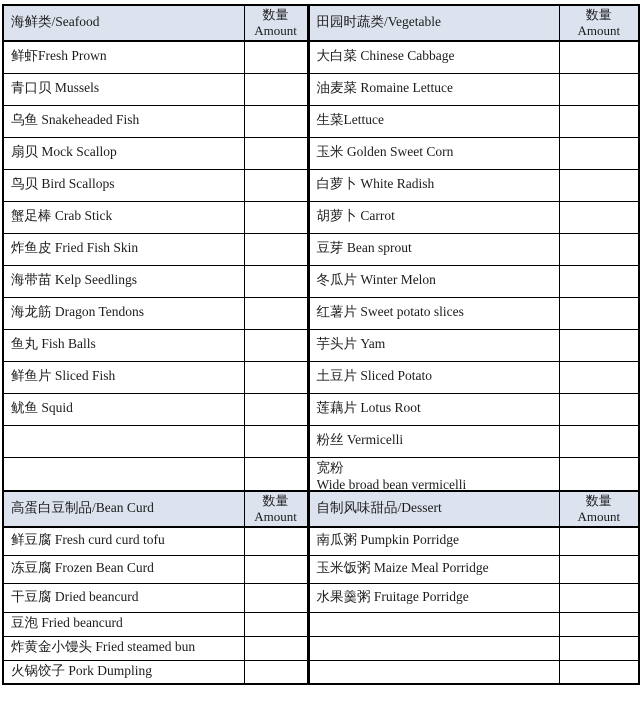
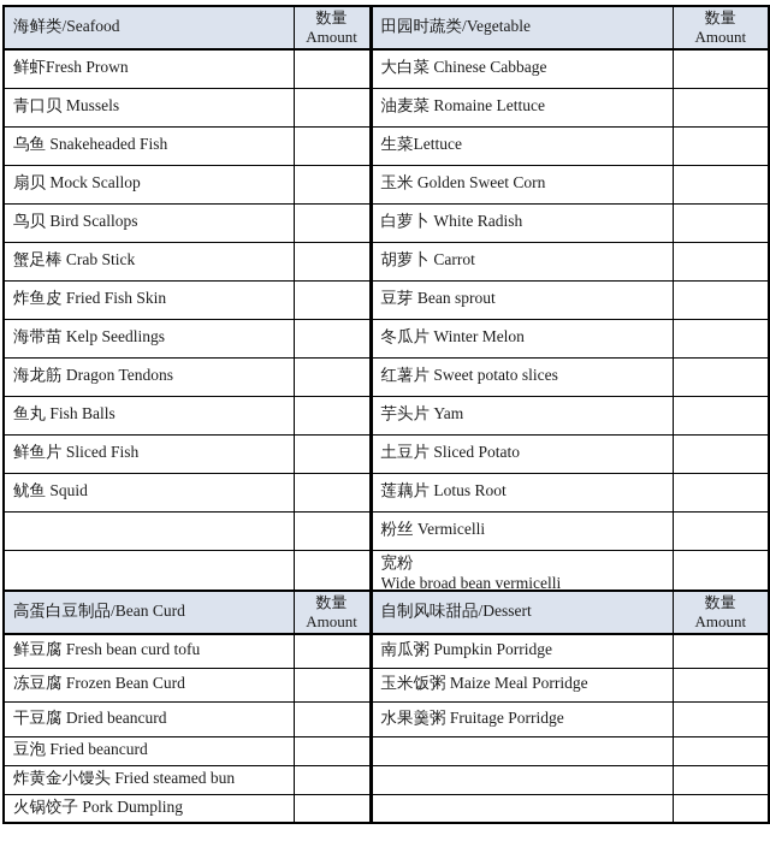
  海鲜类/Seafood	数量 Amount	田园时蔬类/Vegetable	数量 Amount
  鲜虾Fresh Prown		大白菜 Chinese Cabbage
  青口贝 Mussels		油麦菜 Romaine Lettuce
  乌鱼 Snakeheaded Fish		生菜Lettuce
  扇贝 Mock Scallop		玉米 Golden Sweet Corn
  鸟贝 Bird Scallops		白萝卜 White Radish
  蟹足棒 Crab Stick		胡萝卜 Carrot
  炸鱼皮 Fried Fish Skin		豆芽 Bean sprout
  海带苗 Kelp Seedlings		冬瓜片 Winter Melon
  海龙筋 Dragon Tendons		红薯片 Sweet potato slices
  鱼丸 Fish Balls		芋头片 Yam
  鲜鱼片 Sliced Fish		土豆片 Sliced Potato
  鱿鱼 Squid		莲藕片 Lotus Root
  		粉丝 Vermicelli
  		宽粉Wide broad bean vermicelli
  高蛋白豆制品/Bean Curd	数量 Amount	自制风味甜品/Dessert	数量 Amount
- 鲜豆腐 Fresh curd curd tofu		南瓜粥 Pumpkin Porridge
+ 鲜豆腐 Fresh bean curd tofu		南瓜粥 Pumpkin Porridge
  冻豆腐 Frozen Bean Curd		玉米饭粥 Maize Meal Porridge
  干豆腐 Dried beancurd		水果羹粥 Fruitage Porridge
  豆泡 Fried beancurd
  炸黄金小馒头 Fried steamed bun
  火锅饺子 Pork Dumpling
